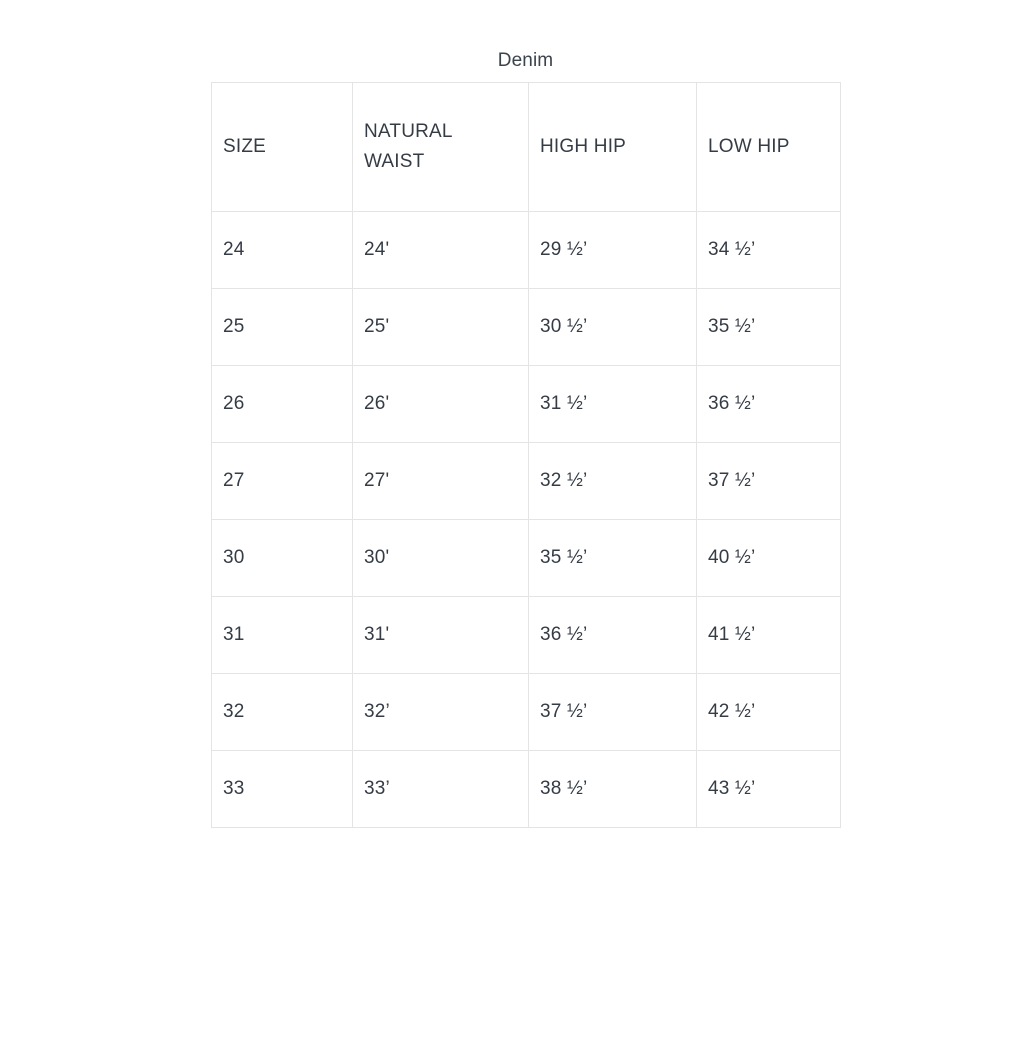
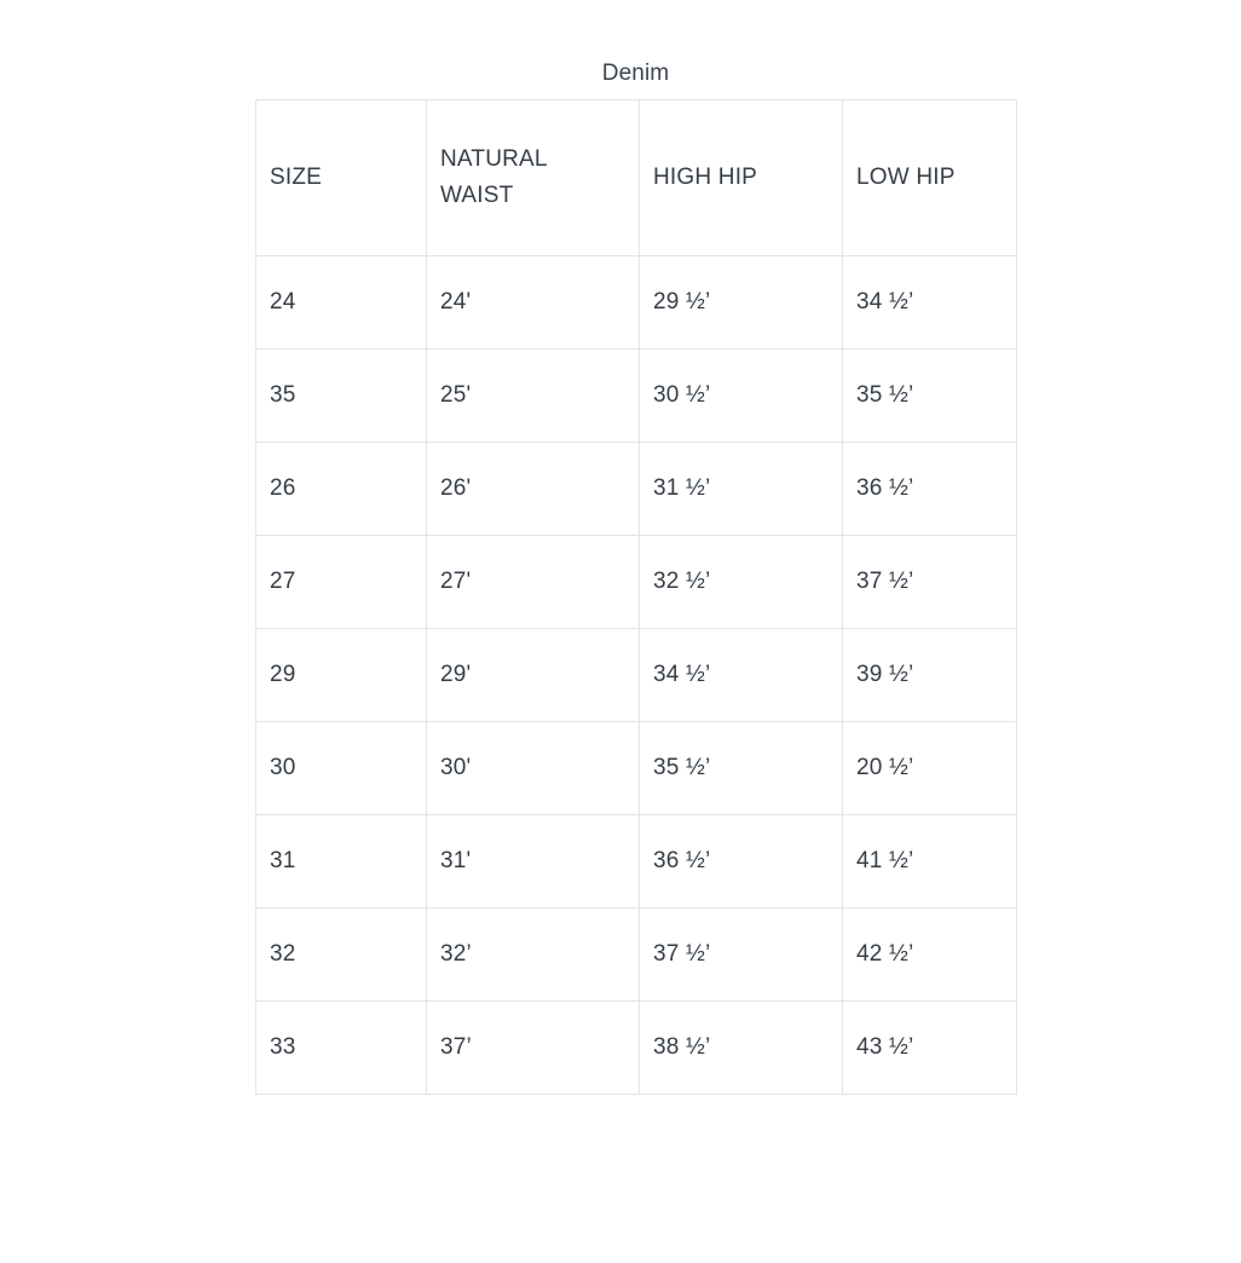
  Denim
  SIZE	NATURAL WAIST	HIGH HIP	LOW HIP
  24	24'	29 ½’	34 ½’
- 25	25'	30 ½’	35 ½’
+ 35	25'	30 ½’	35 ½’
  26	26'	31 ½’	36 ½’
  27	27'	32 ½’	37 ½’
+ 29	29'	34 ½’	39 ½’
- 30	30'	35 ½’	40 ½’
+ 30	30'	35 ½’	20 ½’
  31	31'	36 ½’	41 ½’
  32	32’	37 ½’	42 ½’
- 33	33’	38 ½’	43 ½’
+ 33	37’	38 ½’	43 ½’
